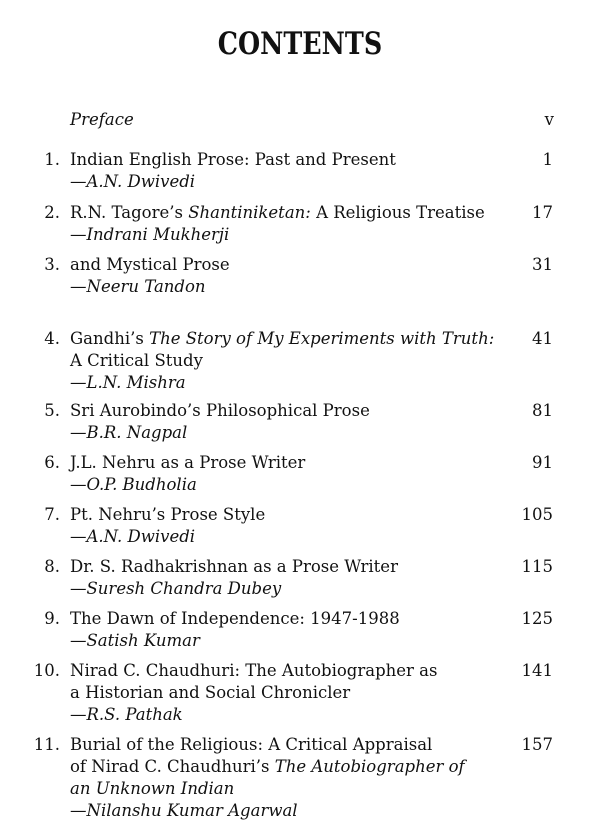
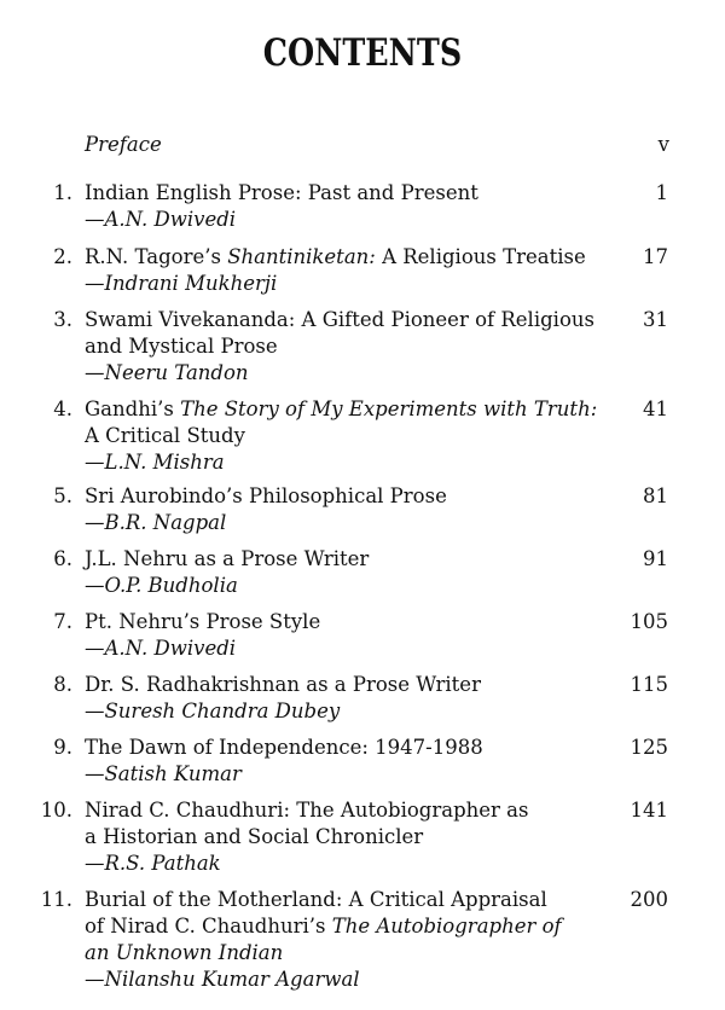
  CONTENTS
  Preface
  v
  1.
  Indian English Prose: Past and Present
  —A.N. Dwivedi
  1
  2.
  R.N. Tagore’s Shantiniketan: A Religious Treatise
  —Indrani Mukherji
  17
  3.
+ Swami Vivekananda: A Gifted Pioneer of Religious
  and Mystical Prose
  —Neeru Tandon
  31
  4.
  Gandhi’s The Story of My Experiments with Truth:
  A Critical Study
  —L.N. Mishra
  41
  5.
  Sri Aurobindo’s Philosophical Prose
  —B.R. Nagpal
  81
  6.
  J.L. Nehru as a Prose Writer
  —O.P. Budholia
  91
  7.
  Pt. Nehru’s Prose Style
  —A.N. Dwivedi
  105
  8.
  Dr. S. Radhakrishnan as a Prose Writer
  —Suresh Chandra Dubey
  115
  9.
  The Dawn of Independence: 1947-1988
  —Satish Kumar
  125
  10.
  Nirad C. Chaudhuri: The Autobiographer as
  a Historian and Social Chronicler
  —R.S. Pathak
  141
  11.
- Burial of the Religious: A Critical Appraisal
+ Burial of the Motherland: A Critical Appraisal
  of Nirad C. Chaudhuri’s The Autobiographer of
  an Unknown Indian
  —Nilanshu Kumar Agarwal
- 157
+ 200
